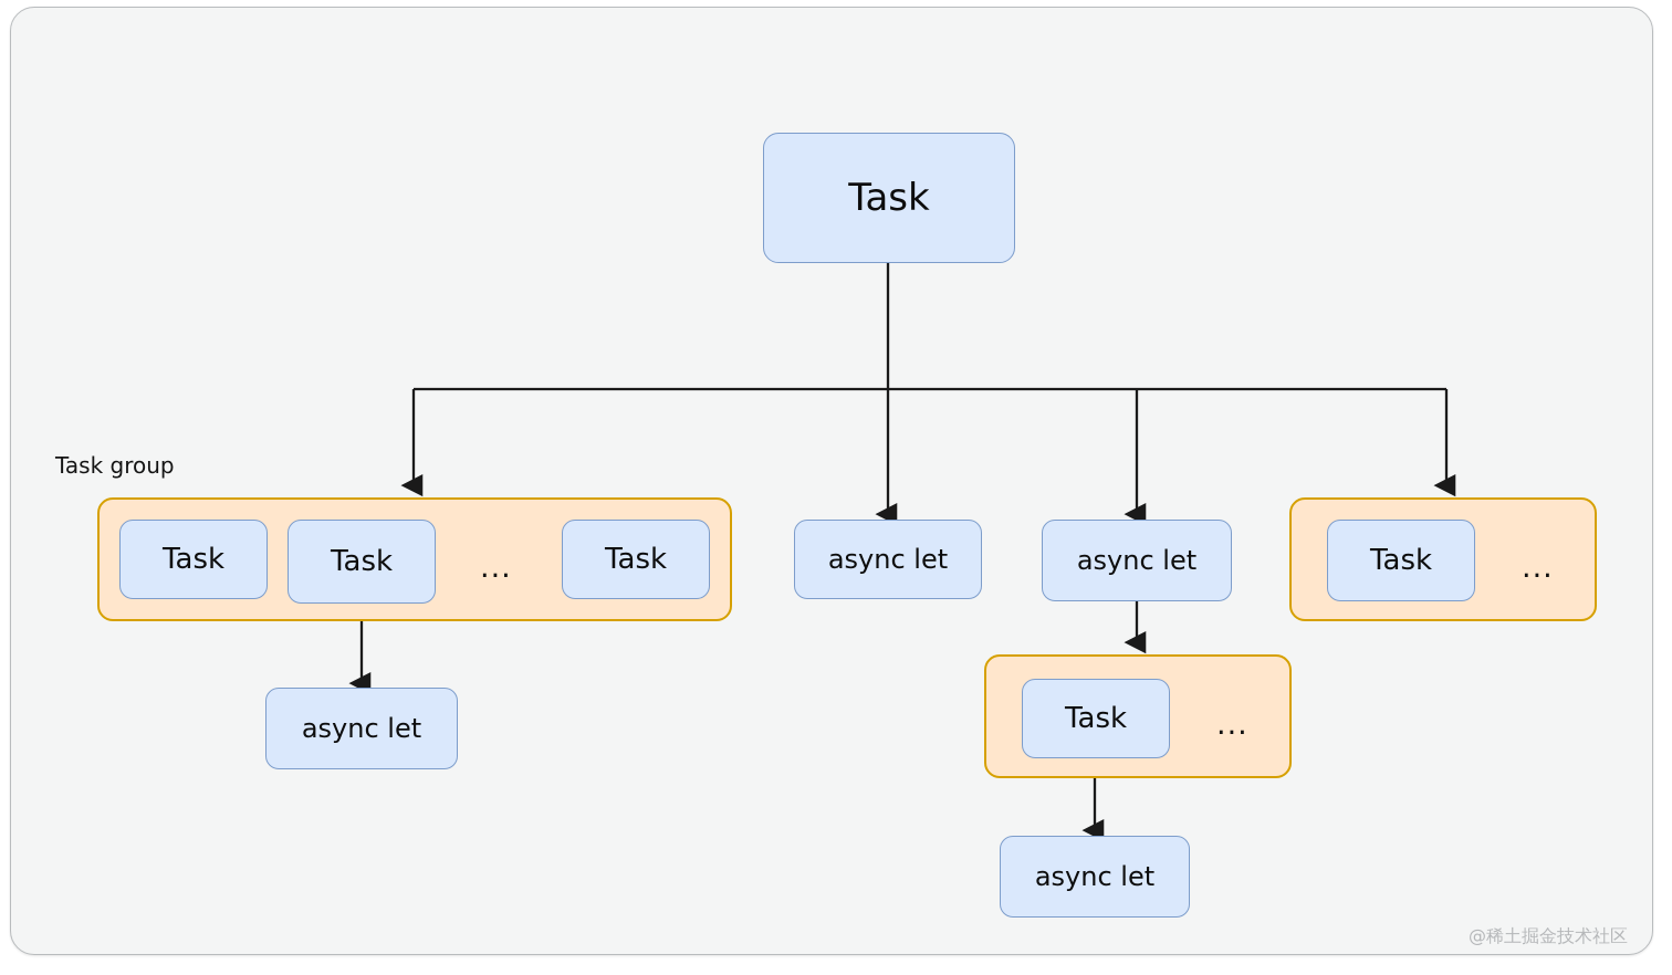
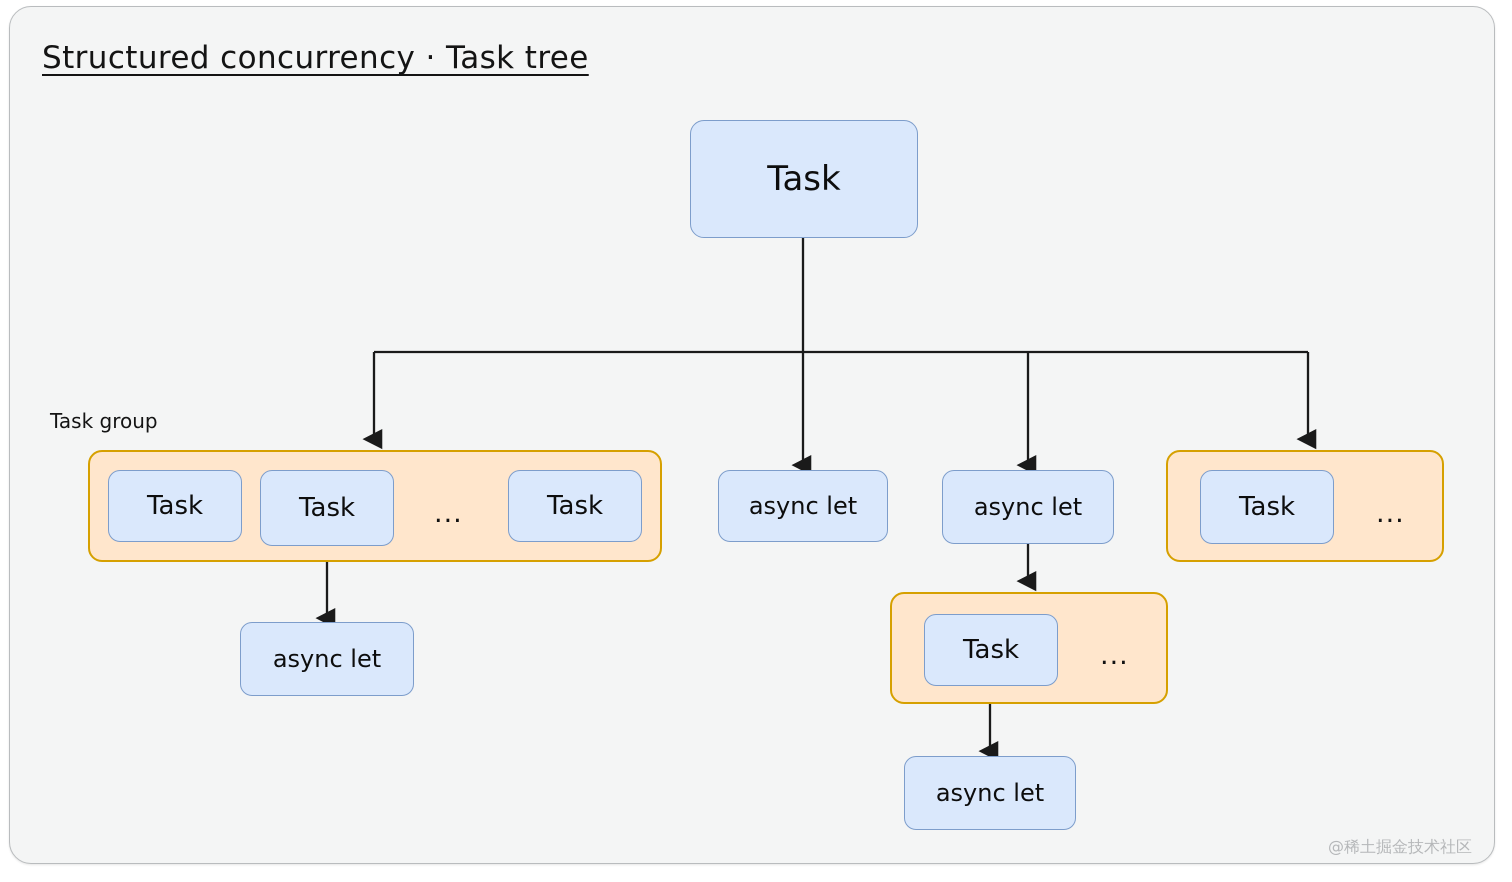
+ Structured concurrency · Task tree
  Task
  Task group
  Task
  Task
  ...
  Task
  async let
  async let
  async let
  Task
  ...
  Task
  ...
  async let
  @稀土掘金技术社区
